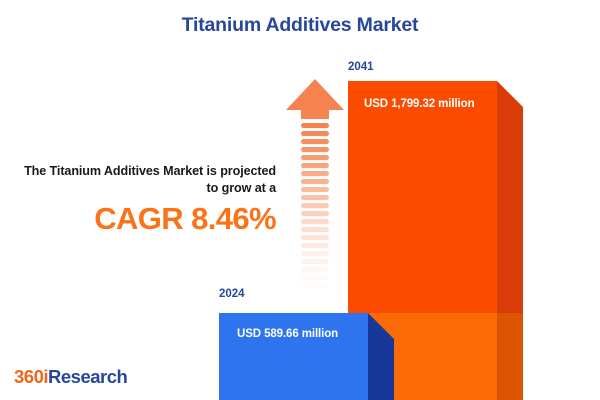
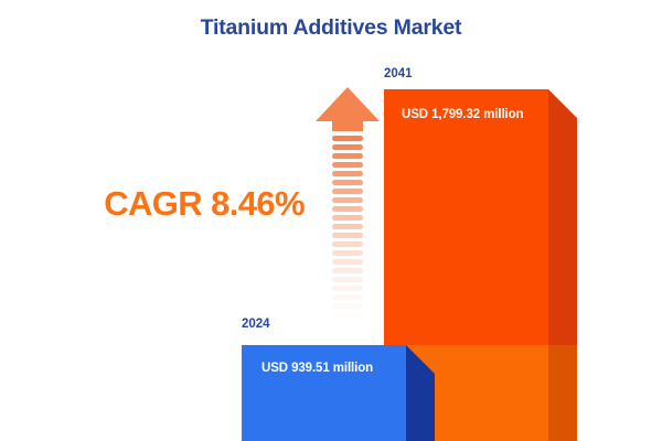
  Titanium Additives Market
- The Titanium Additives Market is projected to grow at a
  CAGR 8.46%
  2041
  USD 1,799.32 million
  2024
- USD 589.66 million
+ USD 939.51 million
- 360iResearch
